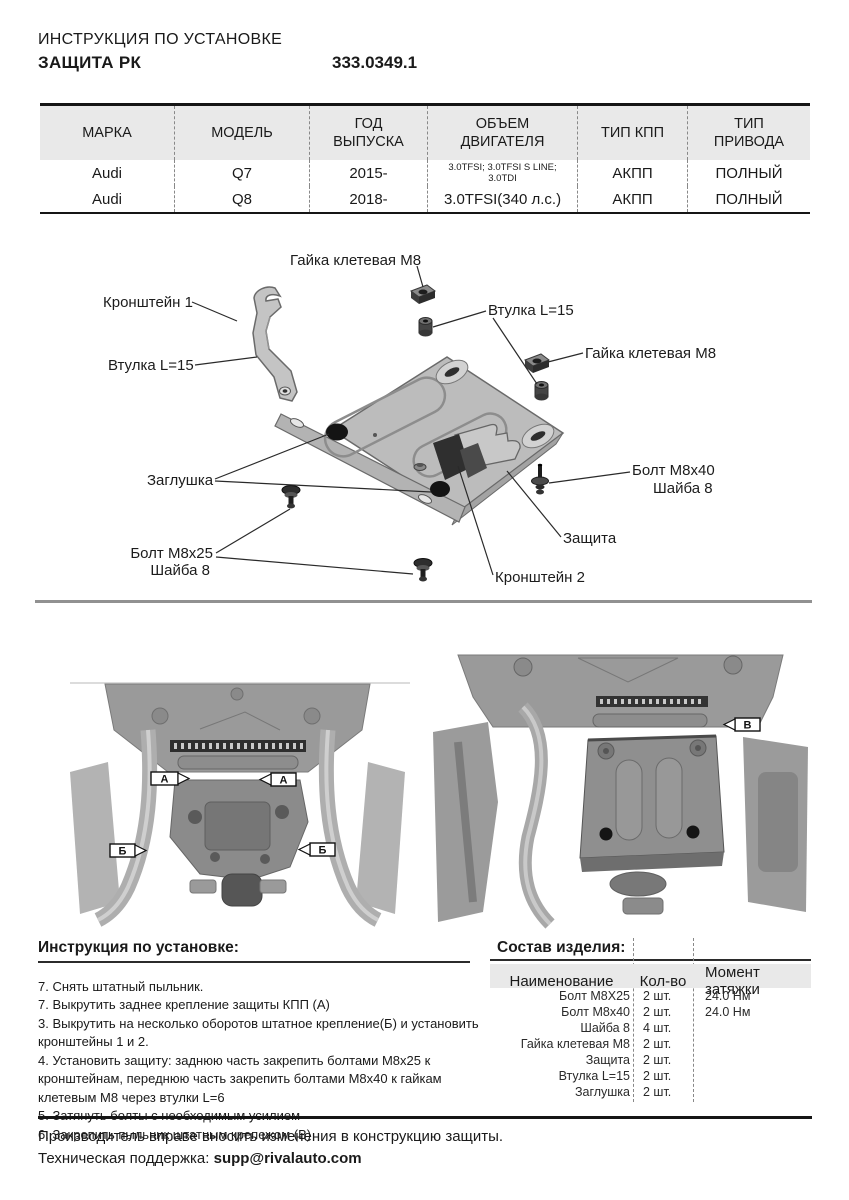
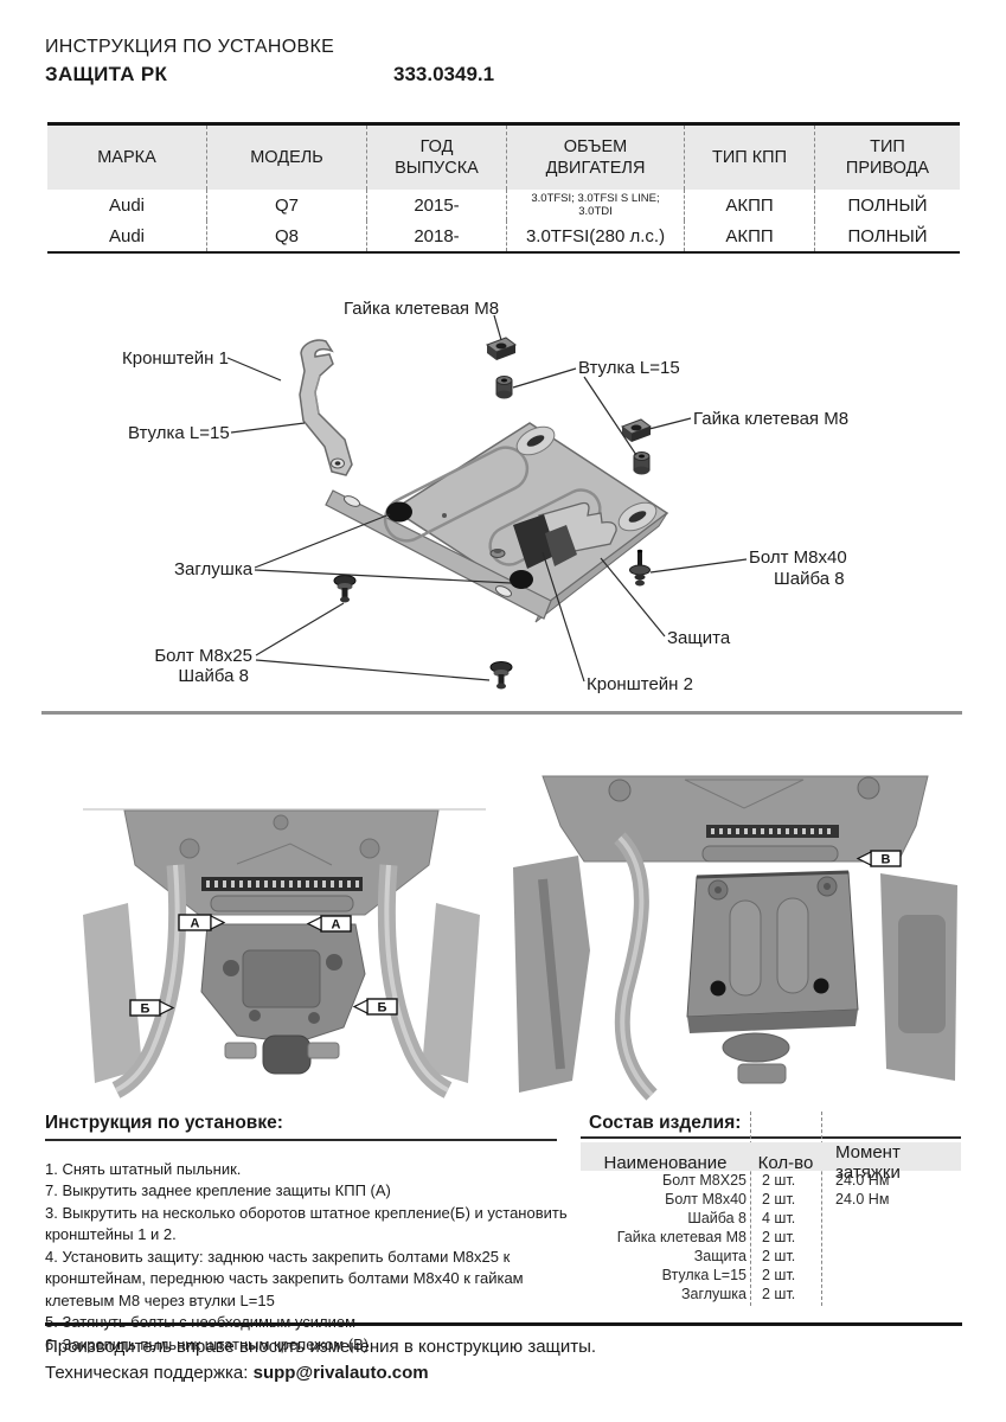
  ИНСТРУКЦИЯ ПО УСТАНОВКЕ
  ЗАЩИТА РК
  333.0349.1
  МАРКА
  МОДЕЛЬ
  ГОД
  ВЫПУСКА
  ОБЪЕМ
  ДВИГАТЕЛЯ
  ТИП КПП
  ТИП
  ПРИВОДА
  Audi
  Q7
  2015-
  3.0TFSI; 3.0TFSI S LINE;
  3.0TDI
  АКПП
  ПОЛНЫЙ
  Audi
  Q8
  2018-
- 3.0TFSI(340 л.с.)
+ 3.0TFSI(280 л.с.)
  АКПП
  ПОЛНЫЙ
  Гайка клетевая М8
  Кронштейн 1
  Втулка L=15
  Втулка L=15
  Гайка клетевая М8
  Заглушка
  Болт М8х25
  Шайба 8
  Болт М8х40
  Шайба 8
  Защита
  Кронштейн 2
  А
  А
  Б
  Б
  В
  Инструкция по установке:
- 7. Снять штатный пыльник.
+ 1. Снять штатный пыльник.
  7. Выкрутить заднее крепление защиты КПП (А)
  3. Выкрутить на несколько оборотов штатное крепление(Б) и установить кронштейны 1 и 2.
- 4. Установить защиту: заднюю часть закрепить болтами М8х25 к кронштейнам, переднюю часть закрепить болтами М8х40 к гайкам клетевым М8 через втулки L=6
+ 4. Установить защиту: заднюю часть закрепить болтами М8х25 к кронштейнам, переднюю часть закрепить болтами М8х40 к гайкам клетевым М8 через втулки L=15
  6. Закрепить пыльник штатным крепежом (В)
  Состав изделия:
  Наименование
  Кол-во
  Момент затяжки
  Болт М8X25
  2 шт.
  24.0 Нм
  Болт М8x40
  2 шт.
  24.0 Нм
  Шайба 8
  4 шт.
  Гайка клетевая М8
  2 шт.
  Защита
  2 шт.
  Втулка L=15
  2 шт.
  Заглушка
  2 шт.
  Производитель вправе вносить изменения в конструкцию защиты.
  Техническая поддержка: supp@rivalauto.com
